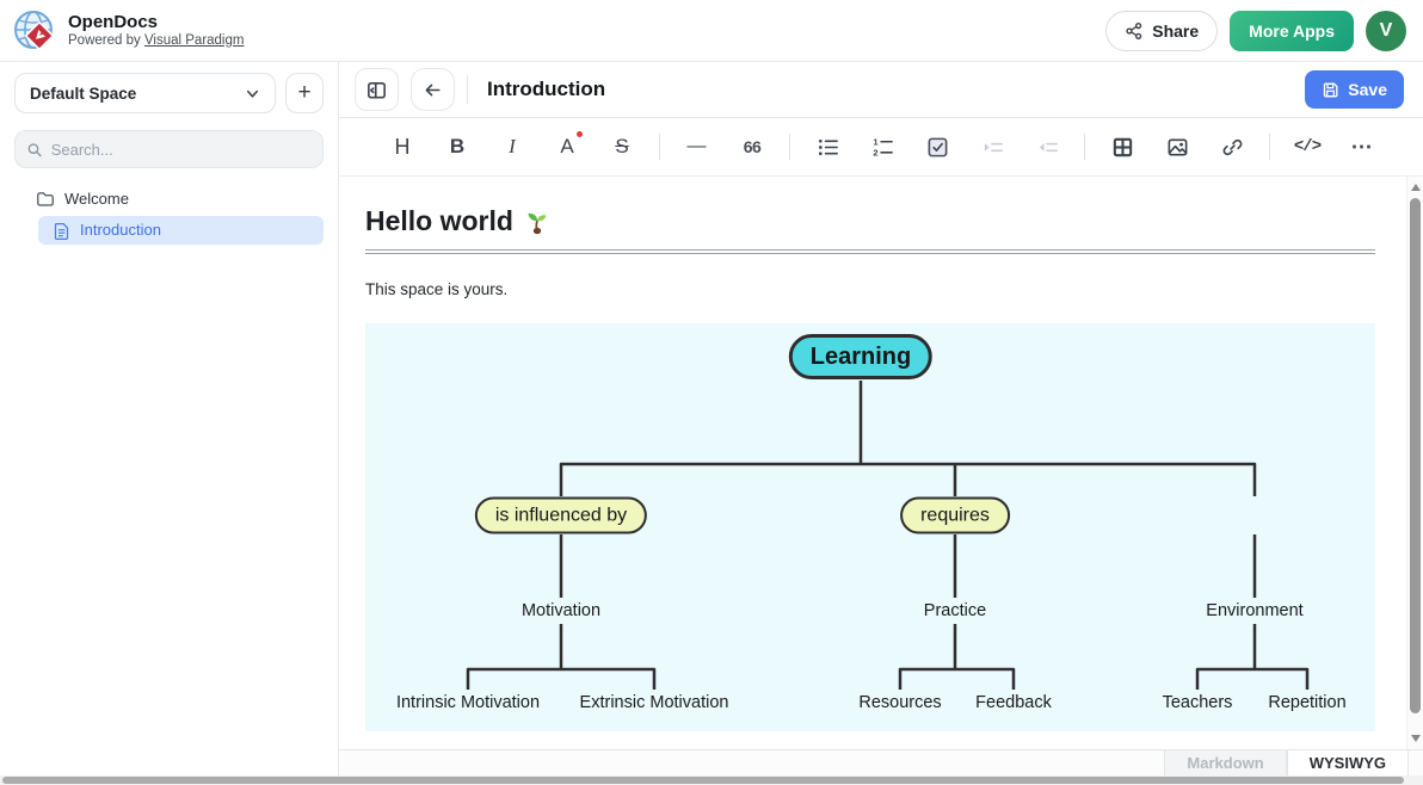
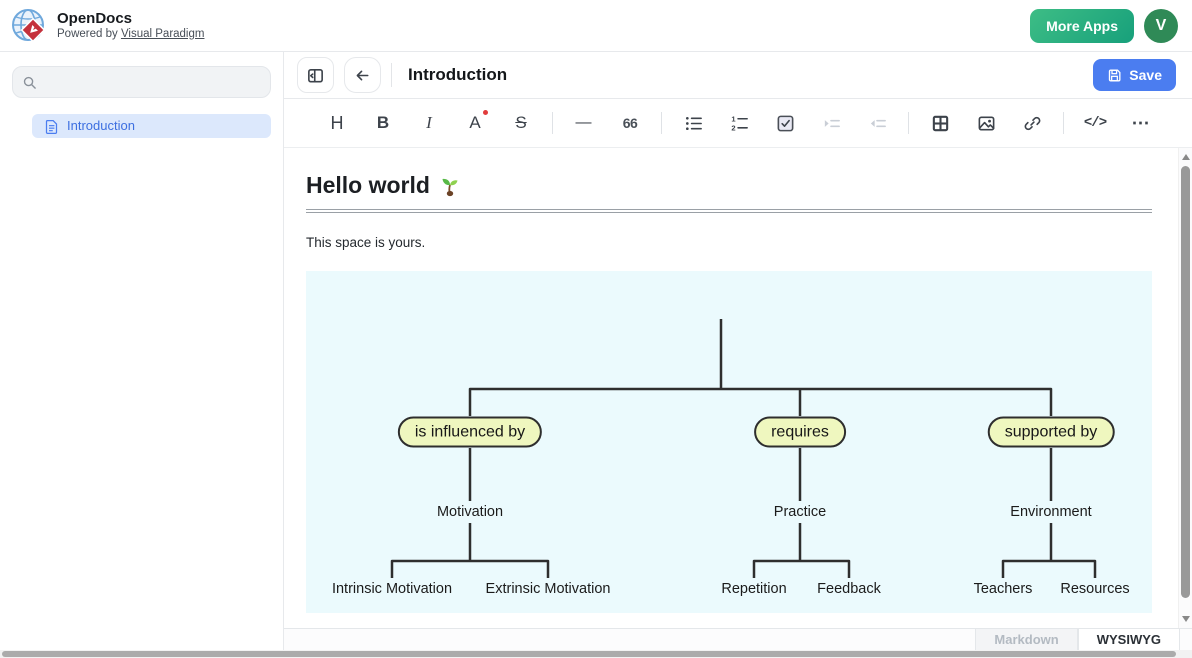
  OpenDocs
  Powered by Visual Paradigm
- Share
  More Apps
  V
- Default Space
- +
- Search...
- Welcome
  Introduction
  Introduction
  Save
  H
  B
  I
  A
  S
  —
  66
  1
  2
  </>
  ⋯
  Hello world
  This space is yours.
- Learning
  is influenced by
  requires
+ supported by
  Motivation
  Practice
  Environment
  Intrinsic Motivation
  Extrinsic Motivation
- Resources
+ Repetition
  Feedback
  Teachers
- Repetition
+ Resources
  Markdown
  WYSIWYG
